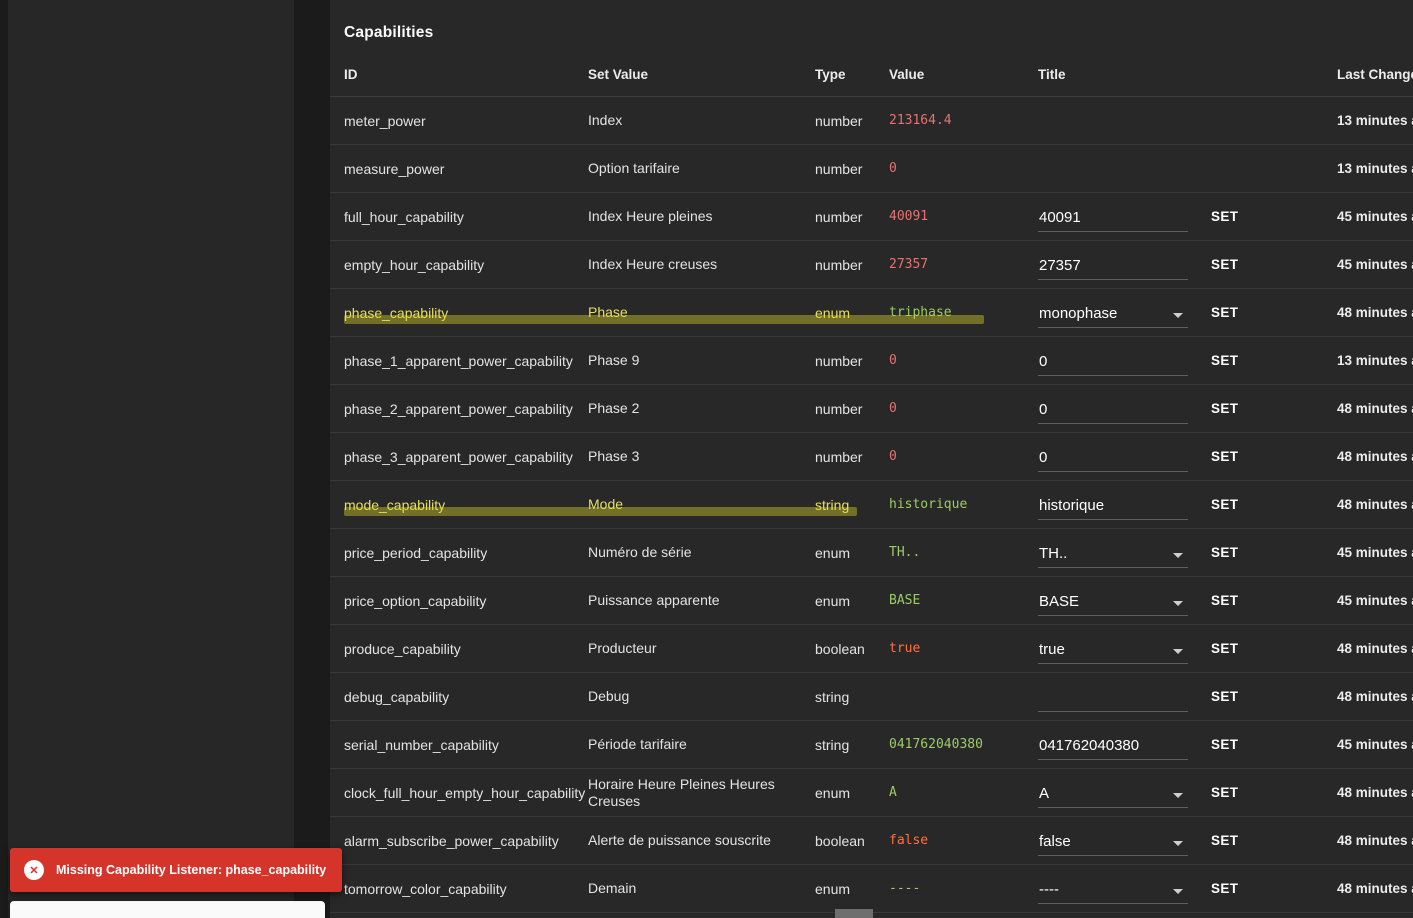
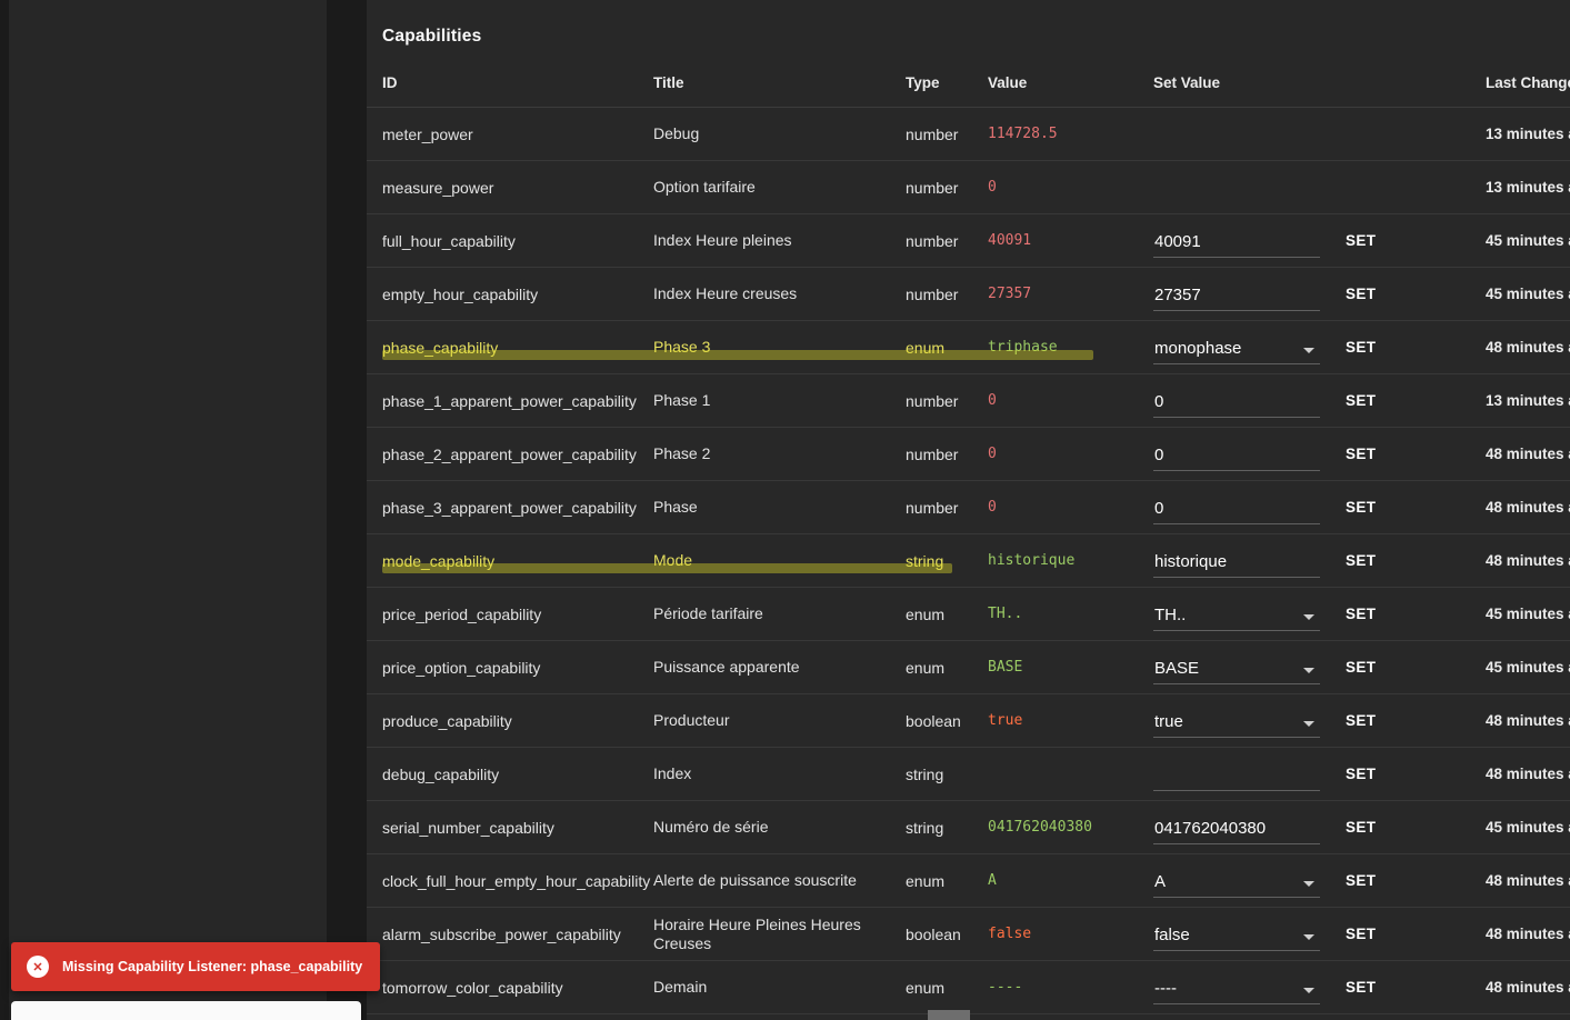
  Capabilities
  ID
- Set Value
+ Title
  Type
  Value
- Title
+ Set Value
  Last Chang
  meter_power
- Index
+ Debug
  number
- 213164.4
+ 114728.5
  13 minutes
  measure_power
  Option tarifaire
  number
  0
  13 minutes
  full_hour_capability
  Index Heure pleines
  number
  40091
  40091
  SET
  45 minutes
  empty_hour_capability
  Index Heure creuses
  number
  27357
  27357
  SET
  45 minutes
  phase_capability
- Phase
+ Phase 3
  enum
  triphase
  monophase
  SET
  48 minutes
  phase_1_apparent_power_capability
- Phase 9
+ Phase 1
  number
  0
  0
  SET
  13 minutes
  phase_2_apparent_power_capability
  Phase 2
  number
  0
  0
  SET
  48 minutes
  phase_3_apparent_power_capability
- Phase 3
+ Phase
  number
  0
  0
  SET
  48 minutes
  mode_capability
  Mode
  string
  historique
  historique
  SET
  48 minutes
  price_period_capability
- Numéro de série
+ Période tarifaire
  enum
  TH..
  TH..
  SET
  45 minutes
  price_option_capability
  Puissance apparente
  enum
  BASE
  BASE
  SET
  45 minutes
  produce_capability
  Producteur
  boolean
  true
  true
  SET
  48 minutes
  debug_capability
- Debug
+ Index
  string
  SET
  48 minutes
  serial_number_capability
- Période tarifaire
+ Numéro de série
  string
  041762040380
  041762040380
  SET
  45 minutes
  clock_full_hour_empty_hour_capability
- Horaire Heure Pleines Heures Creuses
+ Alerte de puissance souscrite
  enum
  A
  A
  SET
  48 minutes
  alarm_subscribe_power_capability
- Alerte de puissance souscrite
+ Horaire Heure Pleines Heures Creuses
  boolean
  false
  false
  SET
  48 minutes
  tomorrow_color_capability
  Demain
  enum
  ----
  ----
  SET
  48 minutes
  ✕
  Missing Capability Listener: phase_capability
